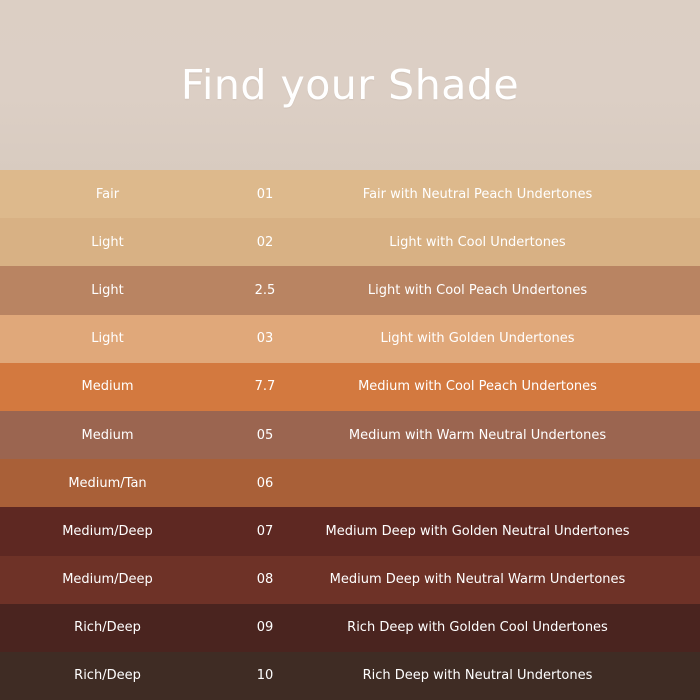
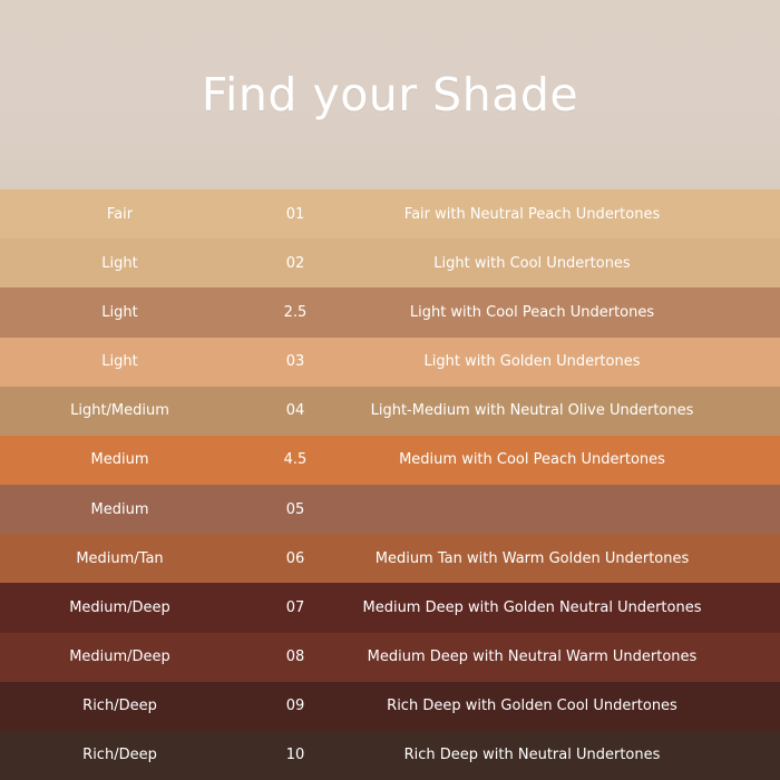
  Find your Shade
  Fair
  01
  Fair with Neutral Peach Undertones
  Light
  02
  Light with Cool Undertones
  Light
  2.5
  Light with Cool Peach Undertones
  Light
  03
  Light with Golden Undertones
+ Light/Medium
+ 04
+ Light-Medium with Neutral Olive Undertones
  Medium
- 7.7
+ 4.5
  Medium with Cool Peach Undertones
  Medium
  05
- Medium with Warm Neutral Undertones
  Medium/Tan
  06
+ Medium Tan with Warm Golden Undertones
  Medium/Deep
  07
  Medium Deep with Golden Neutral Undertones
  Medium/Deep
  08
  Medium Deep with Neutral Warm Undertones
  Rich/Deep
  09
  Rich Deep with Golden Cool Undertones
  Rich/Deep
  10
  Rich Deep with Neutral Undertones
